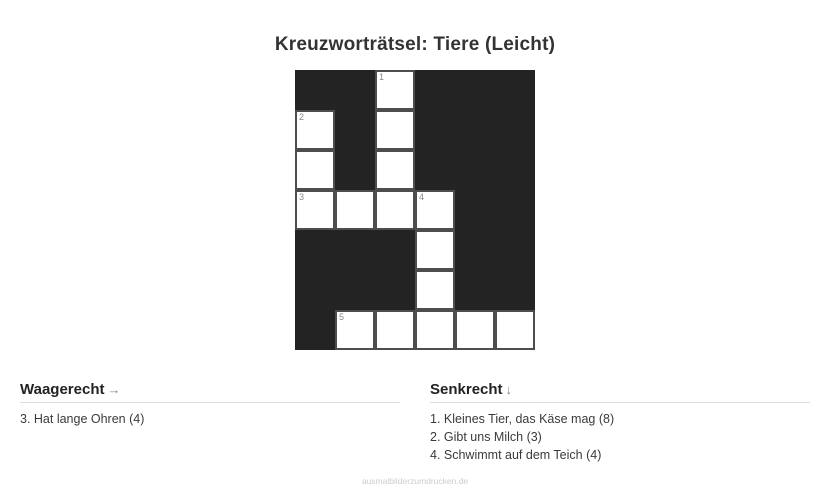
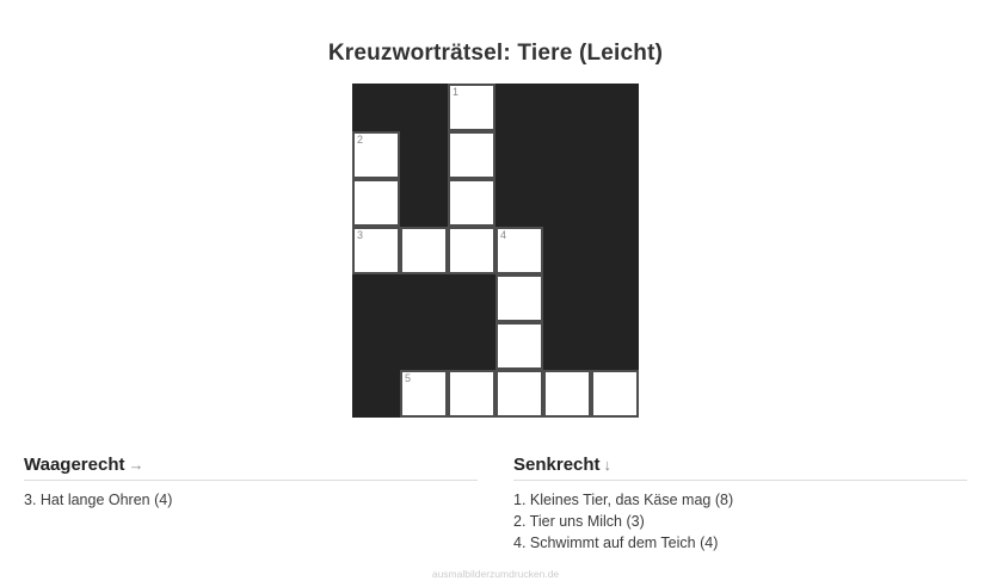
  Kreuzworträtsel: Tiere (Leicht)
  1
  2
  3
  4
  5
  Waagerecht →
  3. Hat lange Ohren (4)
  Senkrecht ↓
  1. Kleines Tier, das Käse mag (8)
- 2. Gibt uns Milch (3)
+ 2. Tier uns Milch (3)
  4. Schwimmt auf dem Teich (4)
  ausmalbilderzumdrucken.de
